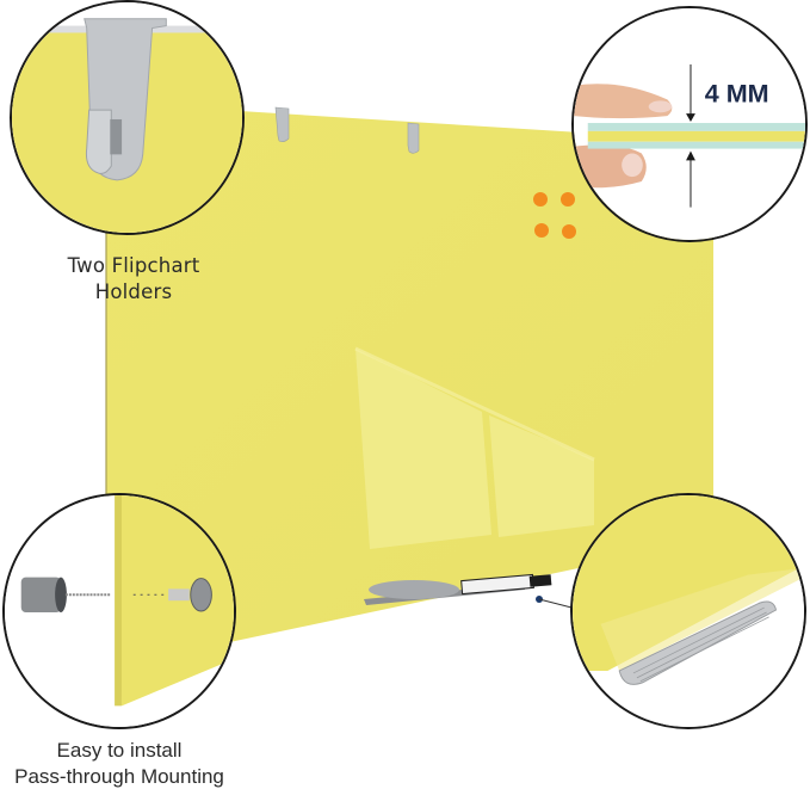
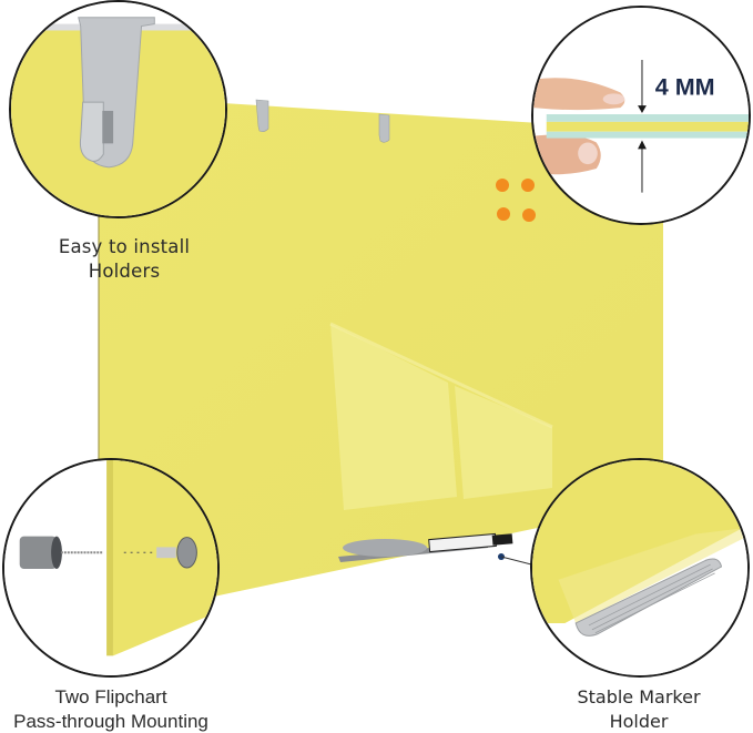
- Two Flipchart
+ Easy to install
  Holders
  4 MM
- Easy to install
+ Two Flipchart
  Pass-through Mounting
+ Stable Marker
+ Holder
